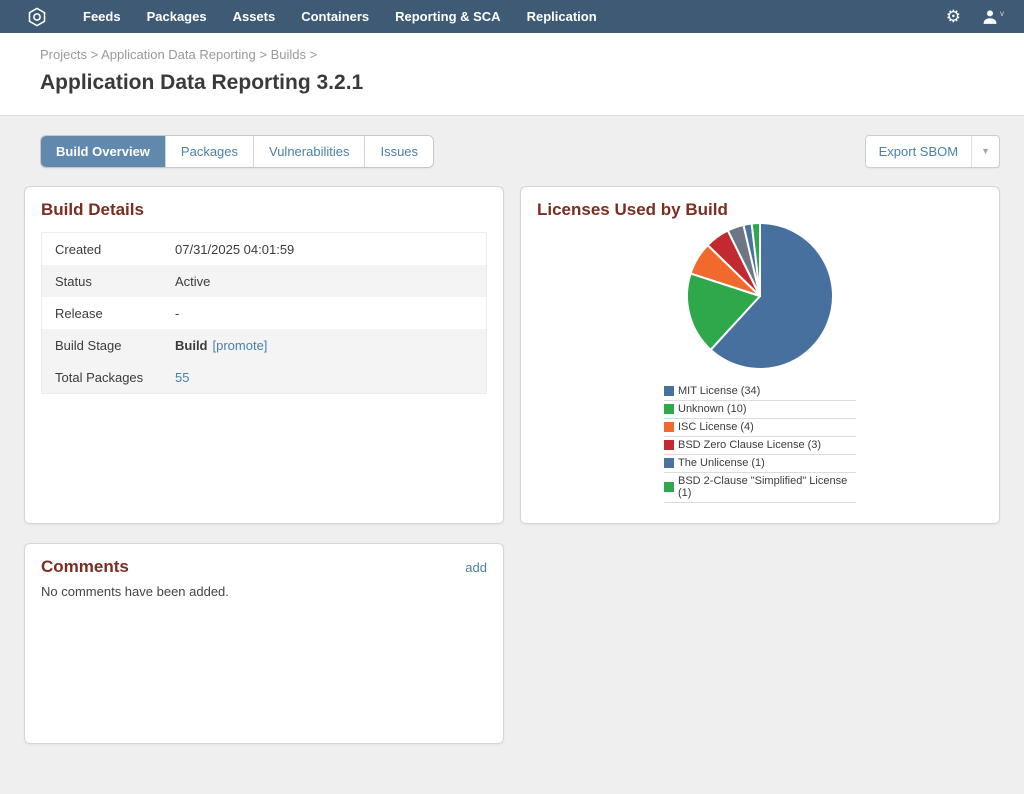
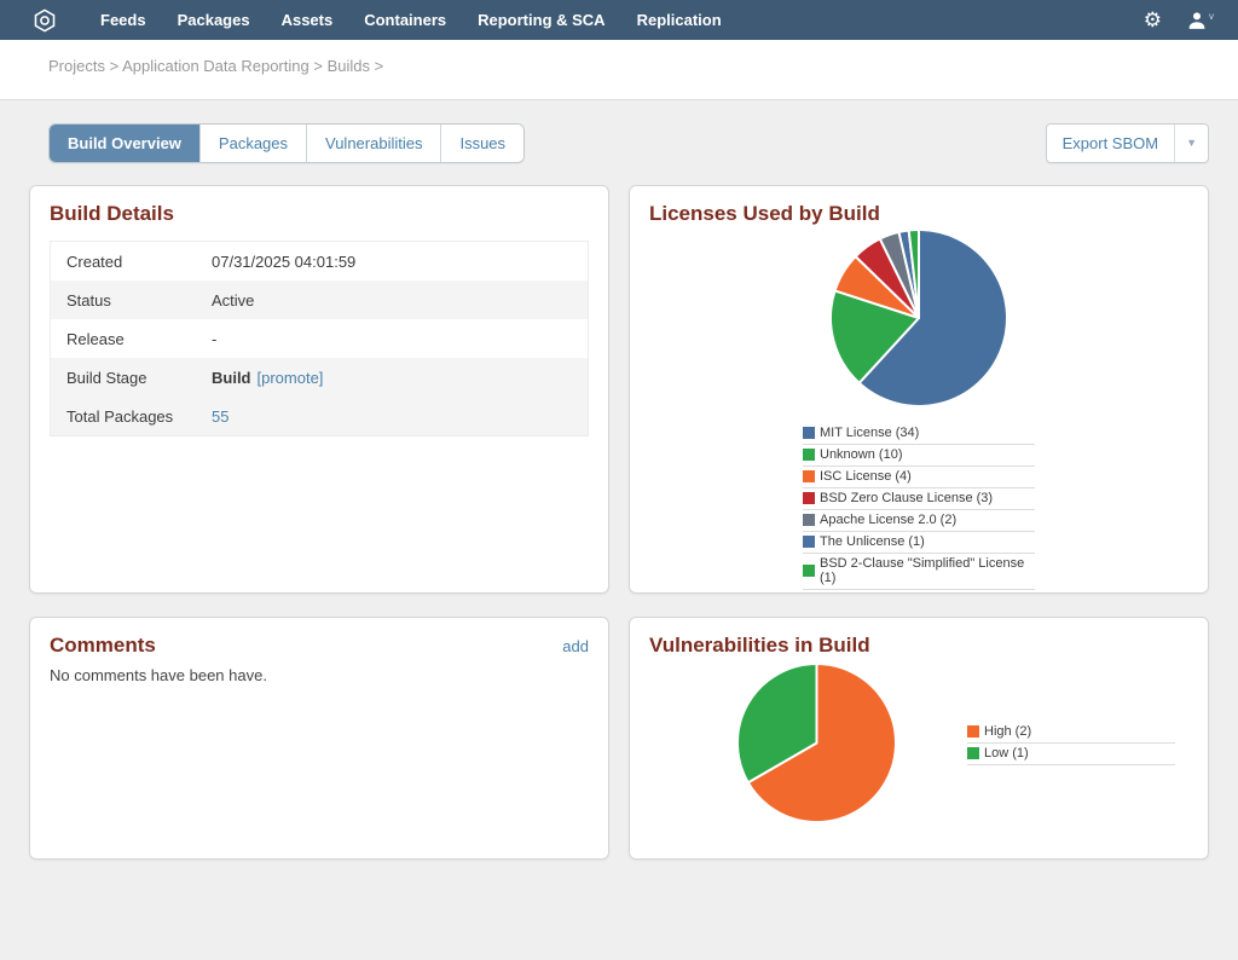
  Feeds
  Packages
  Assets
  Containers
  Reporting & SCA
  Replication
  ⚙
  v
  Projects > Application Data Reporting > Builds >
- Application Data Reporting 3.2.1
  Build Overview
  Packages
  Vulnerabilities
  Issues
  Export SBOM
  ▼
  Build Details
  Created
  07/31/2025 04:01:59
  Status
  Active
  Release
  -
  Build Stage
  Build
  [promote]
  Total Packages
  55
  Licenses Used by Build
  MIT License (34)
  Unknown (10)
  ISC License (4)
  BSD Zero Clause License (3)
+ Apache License 2.0 (2)
  The Unlicense (1)
  BSD 2-Clause "Simplified" License (1)
  Comments
  add
- No comments have been added.
+ No comments have been have.
+ Vulnerabilities in Build
+ High (2)
+ Low (1)
